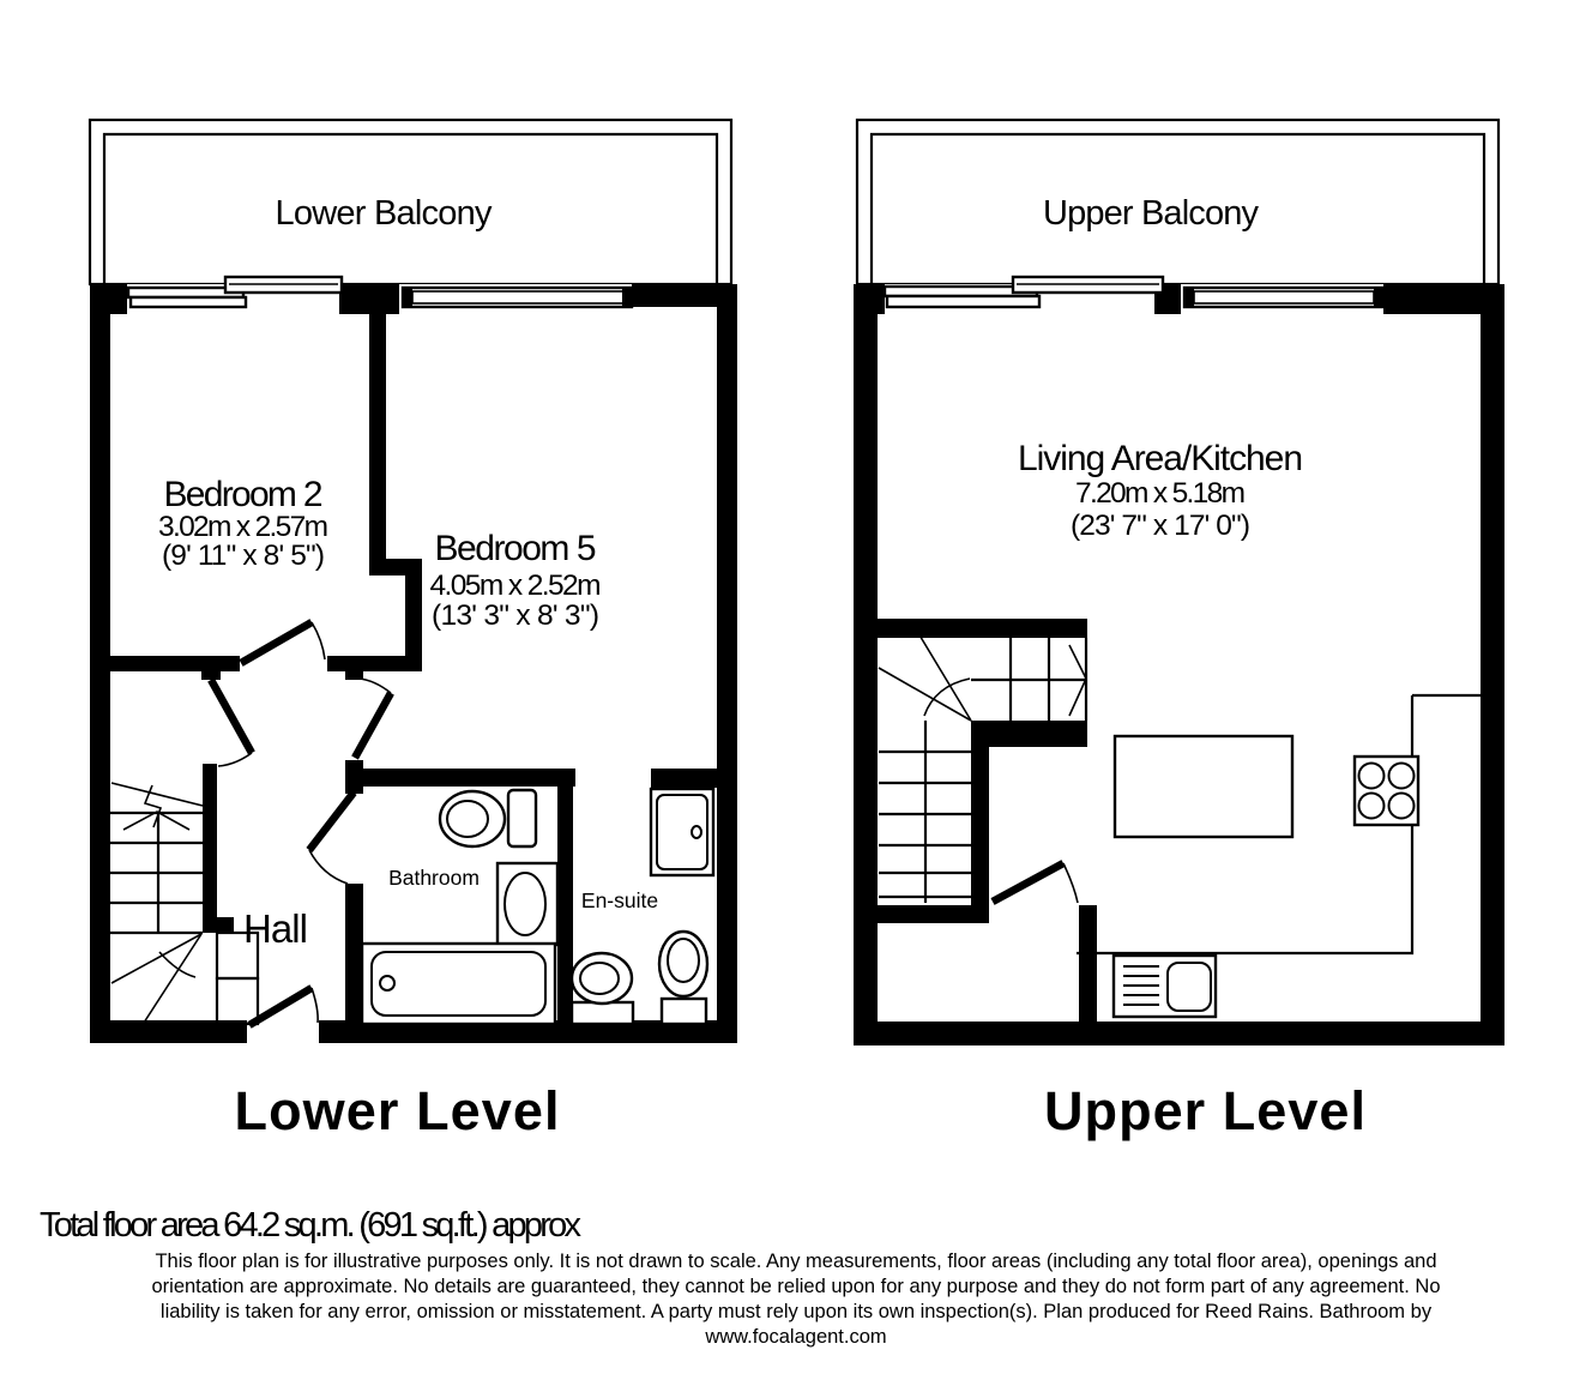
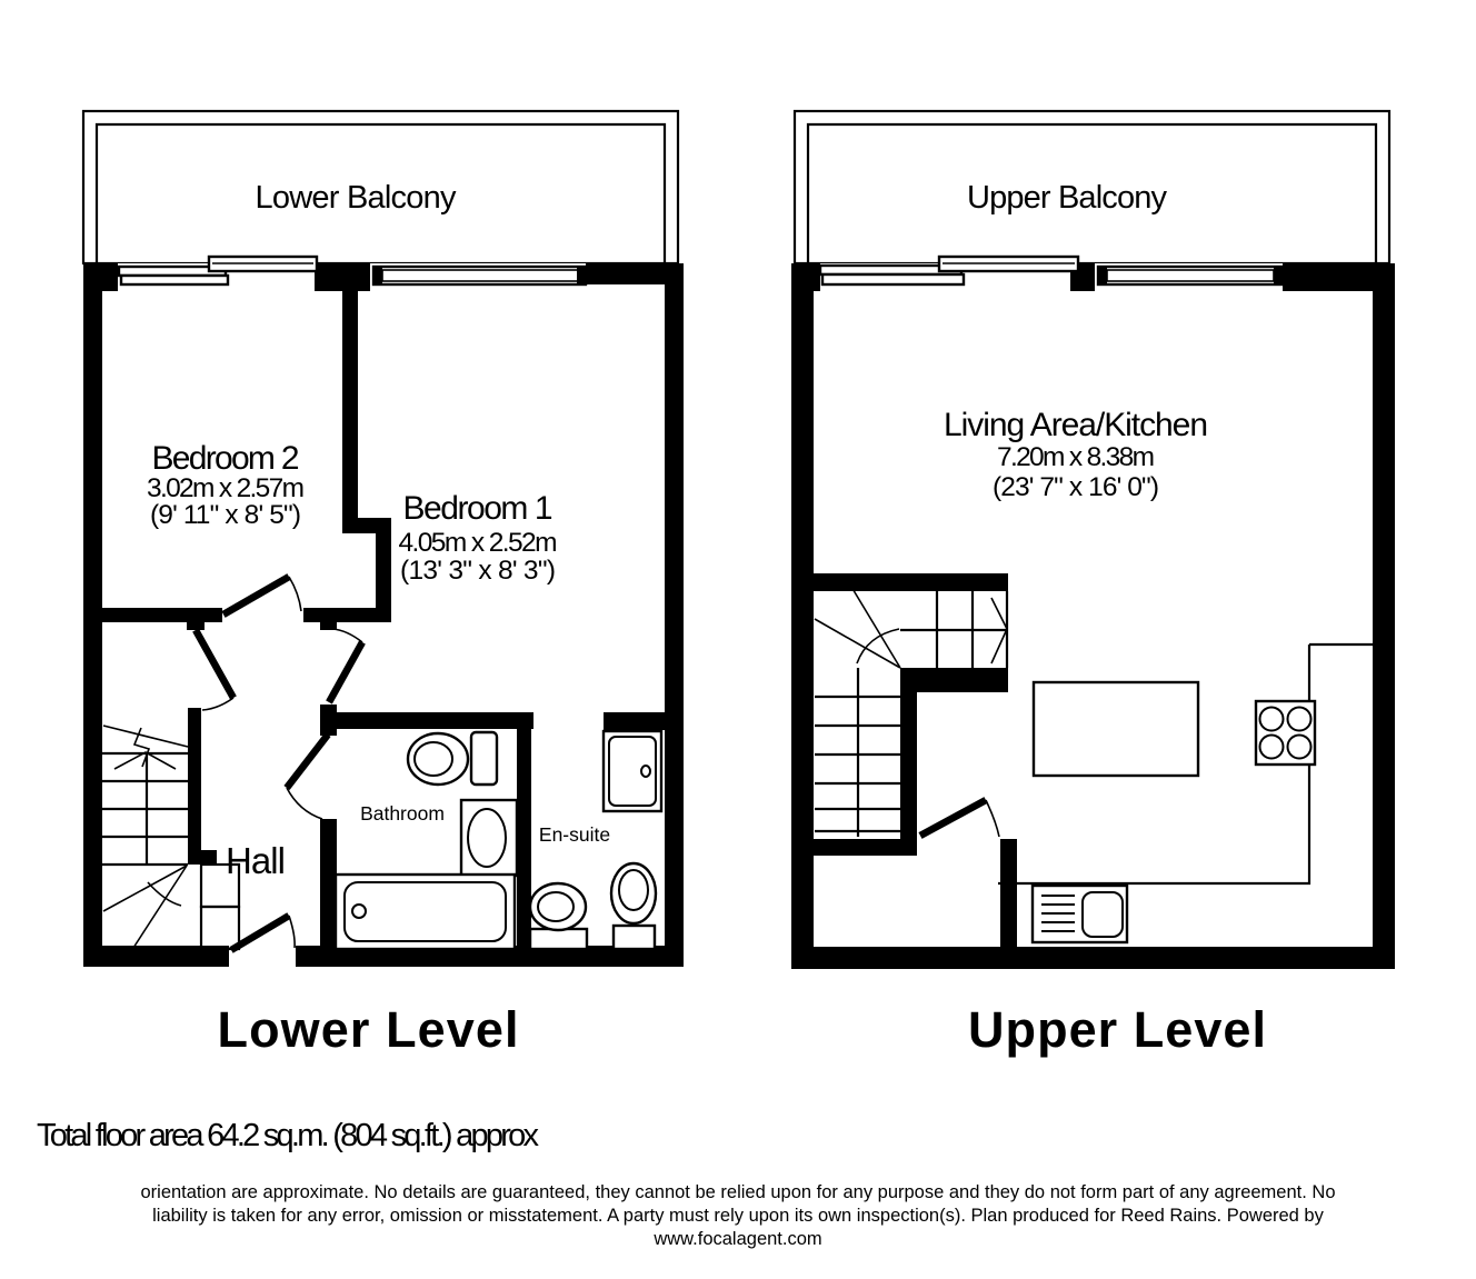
  Lower Balcony
  Bedroom 2
  3.02m x 2.57m
  (9' 11" x 8' 5")
- Bedroom 5
+ Bedroom 1
  4.05m x 2.52m
  (13' 3" x 8' 3")
  Hall
  Bathroom
  En-suite
  Lower Level
  Upper Balcony
  Living Area/Kitchen
- 7.20m x 5.18m
+ 7.20m x 8.38m
- (23' 7" x 17' 0")
+ (23' 7" x 16' 0")
  Upper Level
- Total floor area 64.2 sq.m. (691 sq.ft.) approx
+ Total floor area 64.2 sq.m. (804 sq.ft.) approx
- This floor plan is for illustrative purposes only. It is not drawn to scale. Any measurements, floor areas (including any total floor area), openings and
  orientation are approximate. No details are guaranteed, they cannot be relied upon for any purpose and they do not form part of any agreement. No
- liability is taken for any error, omission or misstatement. A party must rely upon its own inspection(s). Plan produced for Reed Rains. Bathroom by
+ liability is taken for any error, omission or misstatement. A party must rely upon its own inspection(s). Plan produced for Reed Rains. Powered by
  www.focalagent.com
